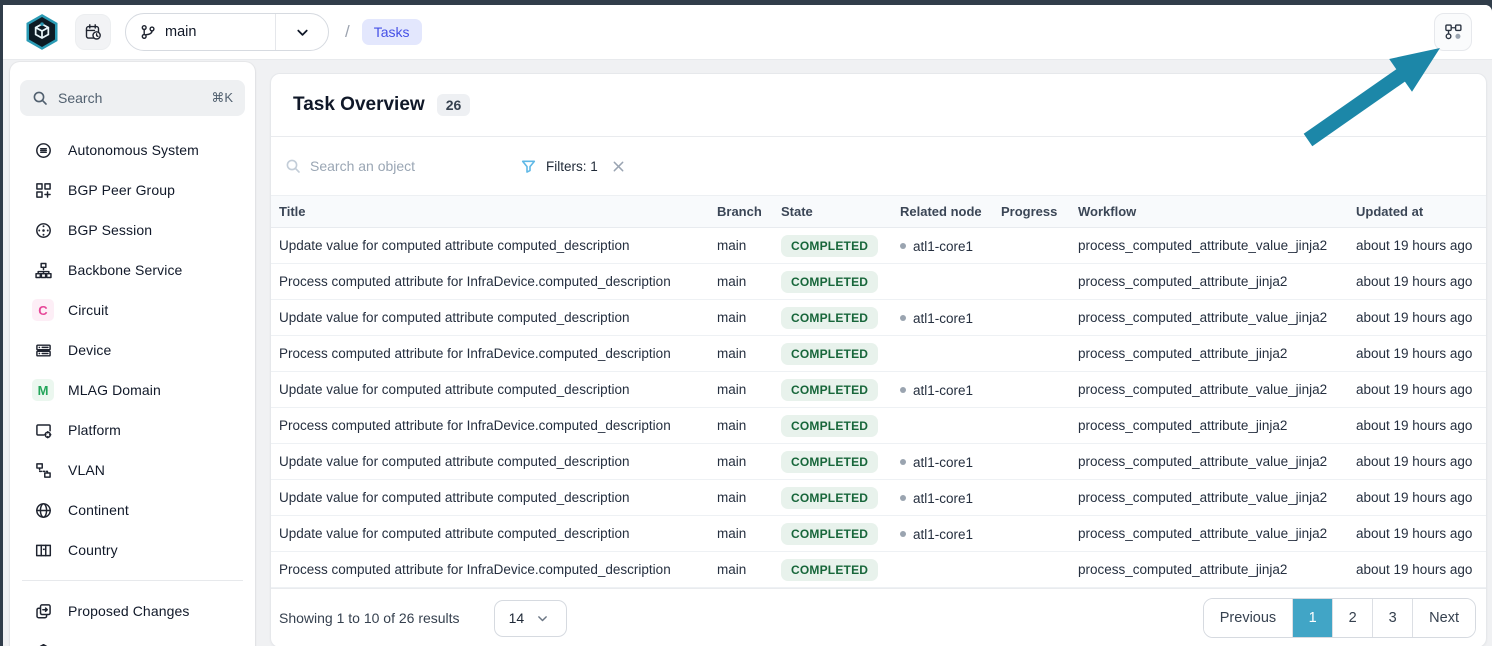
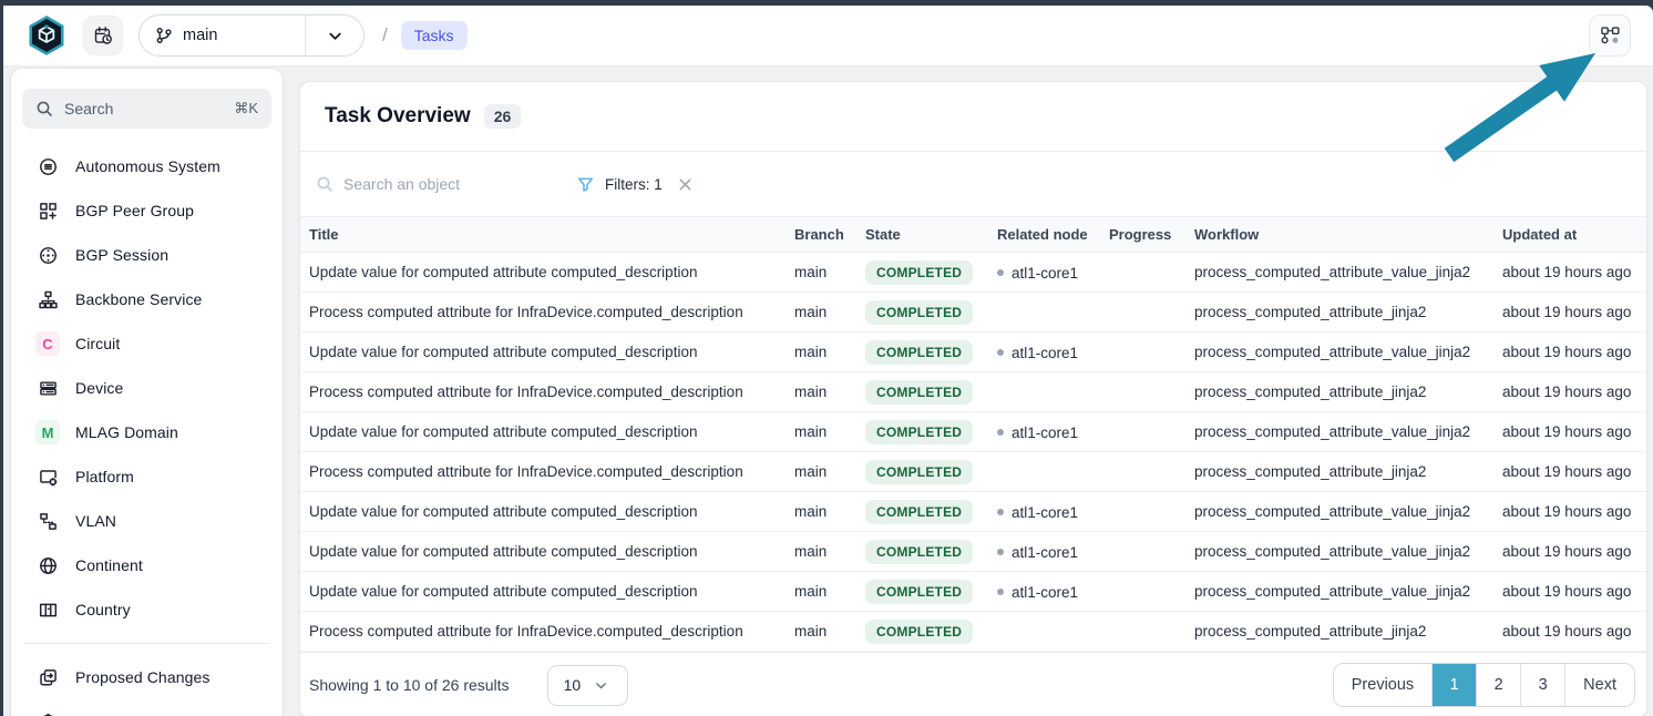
  main
  /
  Tasks
  Search
  ⌘K
  Autonomous System
  BGP Peer Group
  BGP Session
  Backbone Service
  C
  Circuit
  Device
  M
  MLAG Domain
  Platform
  VLAN
  Continent
  Country
  Proposed Changes
  Task Overview
  26
  Search an object
  Filters: 1
  Title	Branch	State	Related node	Progress	Workflow	Updated at
  Update value for computed attribute computed_description	main	COMPLETED	atl1-core1		process_computed_attribute_value_jinja2	about 19 hours ago
  Process computed attribute for InfraDevice.computed_description	main	COMPLETED			process_computed_attribute_jinja2	about 19 hours ago
  Update value for computed attribute computed_description	main	COMPLETED	atl1-core1		process_computed_attribute_value_jinja2	about 19 hours ago
  Process computed attribute for InfraDevice.computed_description	main	COMPLETED			process_computed_attribute_jinja2	about 19 hours ago
  Update value for computed attribute computed_description	main	COMPLETED	atl1-core1		process_computed_attribute_value_jinja2	about 19 hours ago
  Process computed attribute for InfraDevice.computed_description	main	COMPLETED			process_computed_attribute_jinja2	about 19 hours ago
  Update value for computed attribute computed_description	main	COMPLETED	atl1-core1		process_computed_attribute_value_jinja2	about 19 hours ago
  Update value for computed attribute computed_description	main	COMPLETED	atl1-core1		process_computed_attribute_value_jinja2	about 19 hours ago
  Update value for computed attribute computed_description	main	COMPLETED	atl1-core1		process_computed_attribute_value_jinja2	about 19 hours ago
  Process computed attribute for InfraDevice.computed_description	main	COMPLETED			process_computed_attribute_jinja2	about 19 hours ago
  Showing 1 to 10 of 26 results
- 14
+ 10
  Previous
  1
  2
  3
  Next
